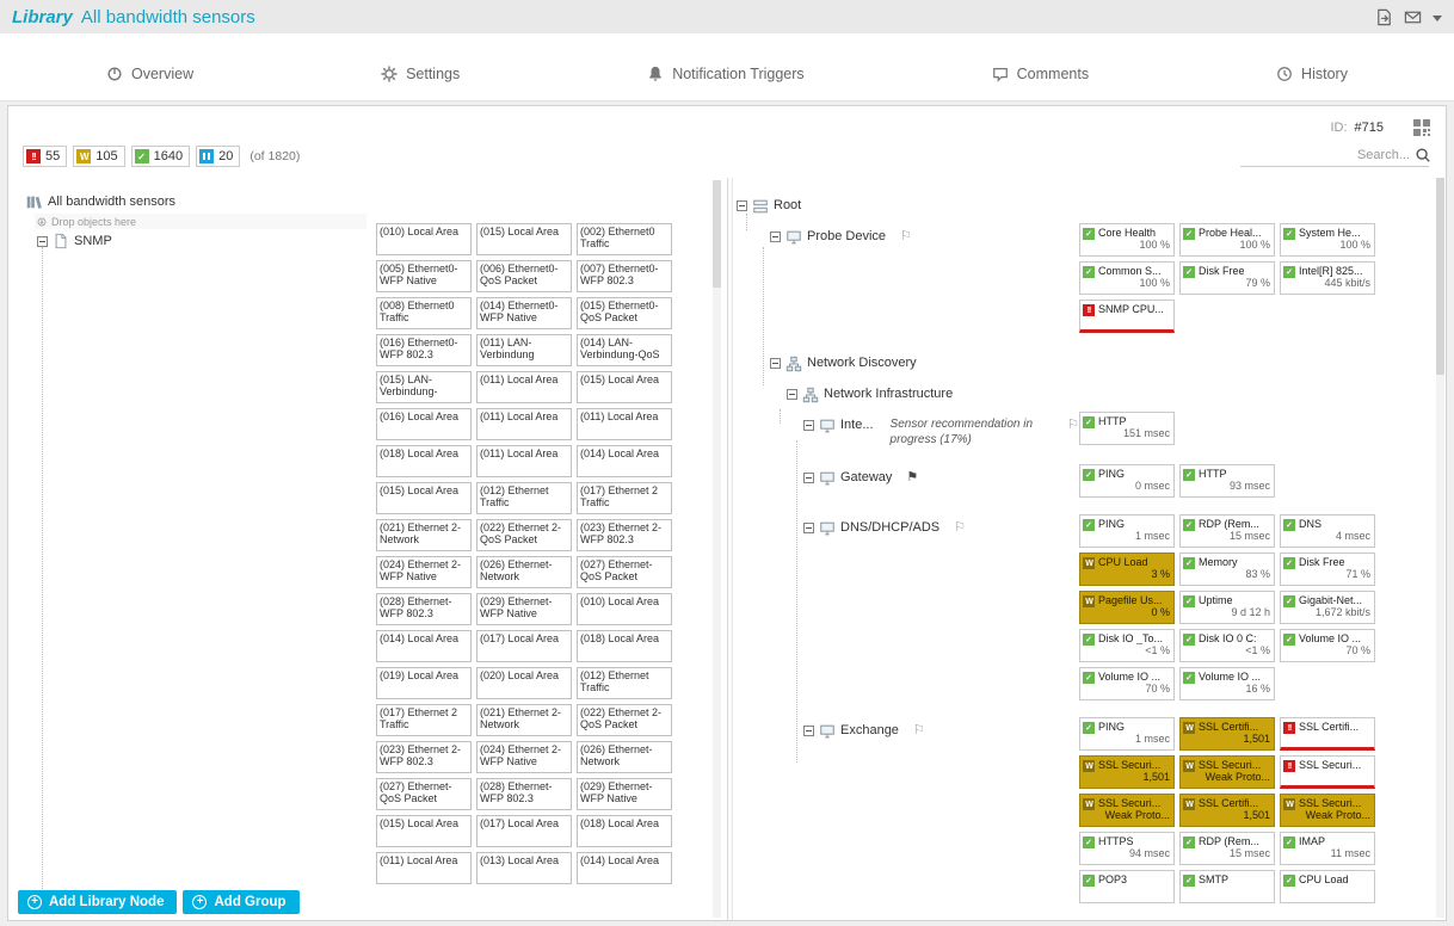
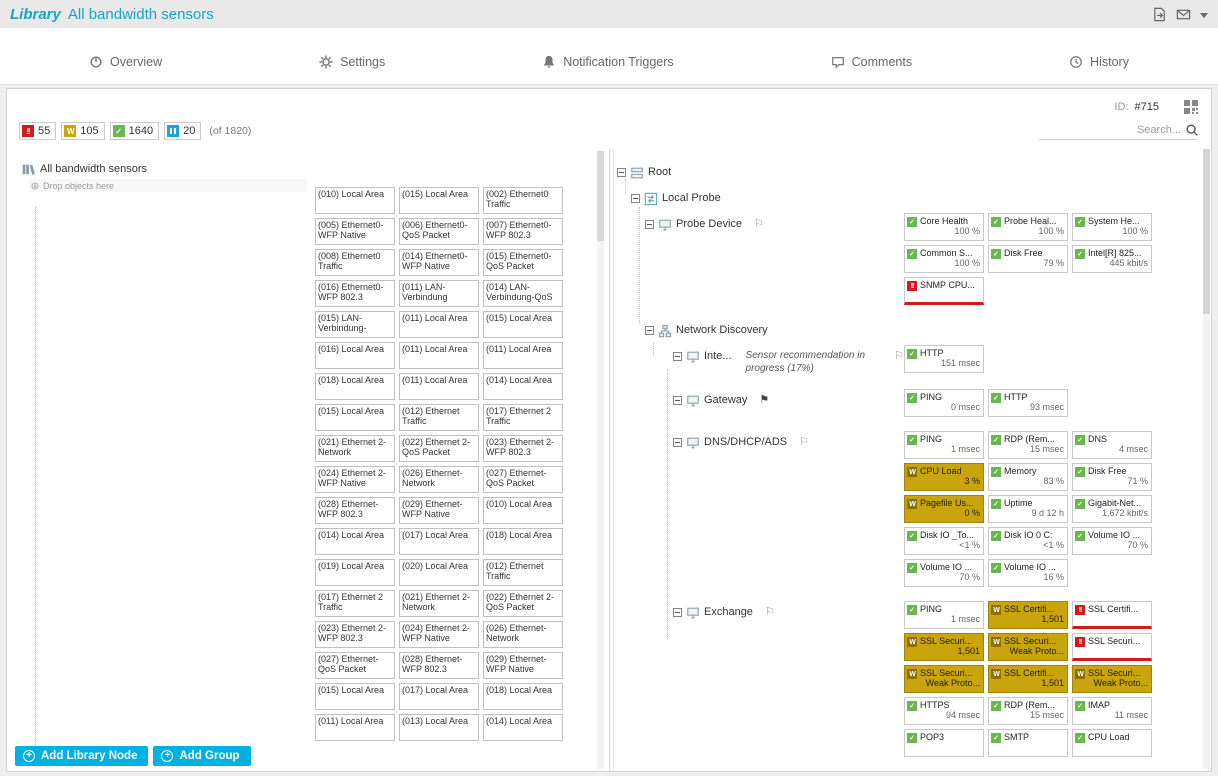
  Library
  All bandwidth sensors
  Overview
  Settings
  Notification Triggers
  Comments
  History
  ID:
  #715
  !!
  55
  W
  105
  ✓
  1640
  20
  (of 1820)
  Search...
  All bandwidth sensors
  Drop objects here
- SNMP
  (010) Local Area
  (015) Local Area
  (002) Ethernet0 Traffic
  (005) Ethernet0-WFP Native
  (006) Ethernet0-QoS Packet
  (007) Ethernet0-WFP 802.3
  (008) Ethernet0 Traffic
  (014) Ethernet0-WFP Native
  (015) Ethernet0-QoS Packet
  (016) Ethernet0-WFP 802.3
  (011) LAN-Verbindung
  (014) LAN-Verbindung-QoS
  (015) LAN-Verbindung-
  (011) Local Area
  (015) Local Area
  (016) Local Area
  (011) Local Area
  (011) Local Area
  (018) Local Area
  (011) Local Area
  (014) Local Area
  (015) Local Area
  (012) Ethernet Traffic
  (017) Ethernet 2 Traffic
  (021) Ethernet 2-Network
  (022) Ethernet 2-QoS Packet
  (023) Ethernet 2-WFP 802.3
  (024) Ethernet 2-WFP Native
  (026) Ethernet-Network
  (027) Ethernet-QoS Packet
  (028) Ethernet-WFP 802.3
  (029) Ethernet-WFP Native
  (010) Local Area
  (014) Local Area
  (017) Local Area
  (018) Local Area
  (019) Local Area
  (020) Local Area
  (012) Ethernet Traffic
  (017) Ethernet 2 Traffic
  (021) Ethernet 2-Network
  (022) Ethernet 2-QoS Packet
  (023) Ethernet 2-WFP 802.3
  (024) Ethernet 2-WFP Native
  (026) Ethernet-Network
  (027) Ethernet-QoS Packet
  (028) Ethernet-WFP 802.3
  (029) Ethernet-WFP Native
  (015) Local Area
  (017) Local Area
  (018) Local Area
  (011) Local Area
  (013) Local Area
  (014) Local Area
  Root
+ Local Probe
  Probe Device
  ⚐
  Core Health
  100 %
  Probe Heal...
  100 %
  System He...
  100 %
  Common S...
  100 %
  Disk Free
  79 %
  Intel[R] 825...
  445 kbit/s
  SNMP CPU...
  Network Discovery
- Network Infrastructure
  Inte...
  Sensor recommendation in progress (17%)
  ⚐
  HTTP
  151 msec
  Gateway
  ⚑
  PING
  0 msec
  HTTP
  93 msec
  DNS/DHCP/ADS
  ⚐
  PING
  1 msec
  RDP (Rem...
  15 msec
  DNS
  4 msec
  CPU Load
  3 %
  Memory
  83 %
  Disk Free
  71 %
  Pagefile Us...
  0 %
  Uptime
  9 d 12 h
  Gigabit-Net...
  1,672 kbit/s
  Disk IO _To...
  <1 %
  Disk IO 0 C:
  <1 %
  Volume IO ...
  70 %
  Volume IO ...
  70 %
  Volume IO ...
  16 %
  Exchange
  ⚐
  PING
  1 msec
  SSL Certifi...
  1,501
  SSL Certifi...
  SSL Securi...
  1,501
  SSL Securi...
  Weak Proto...
  SSL Securi...
  SSL Securi...
  Weak Proto...
  SSL Certifi...
  1,501
  SSL Securi...
  Weak Proto...
  HTTPS
  94 msec
  RDP (Rem...
  15 msec
  IMAP
  11 msec
  POP3
  SMTP
  CPU Load
  +
  Add Library Node
  +
  Add Group
